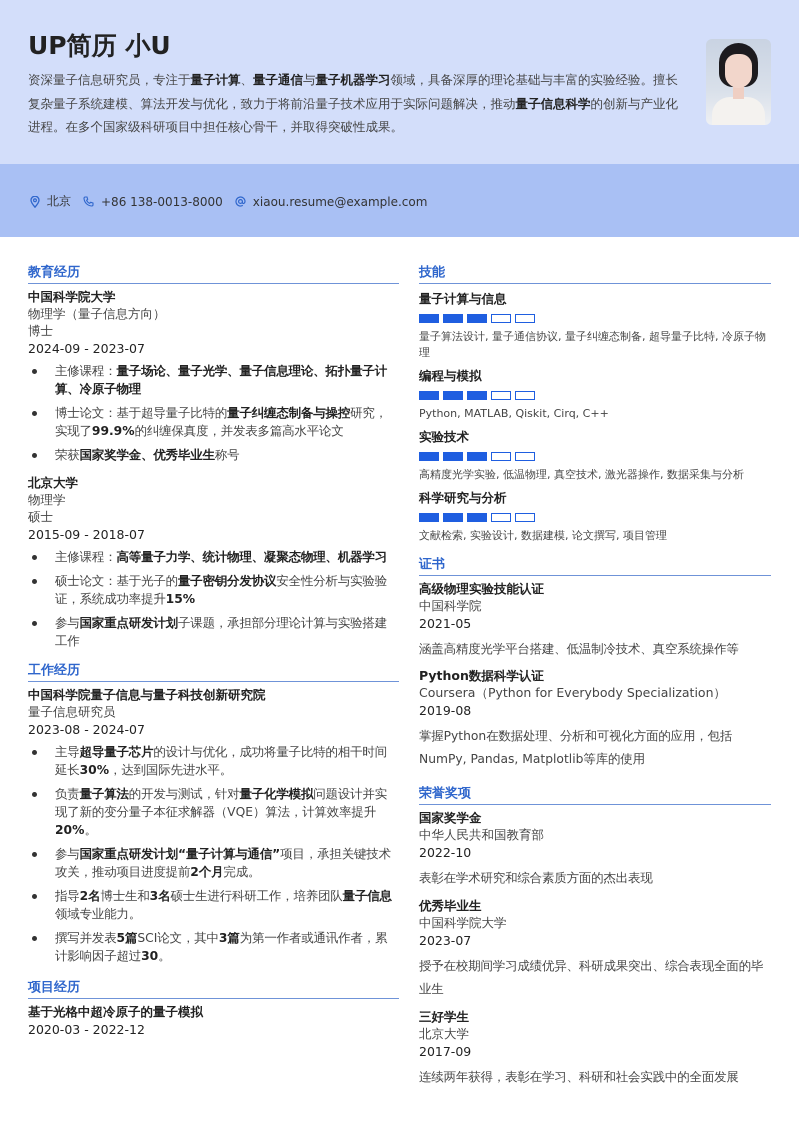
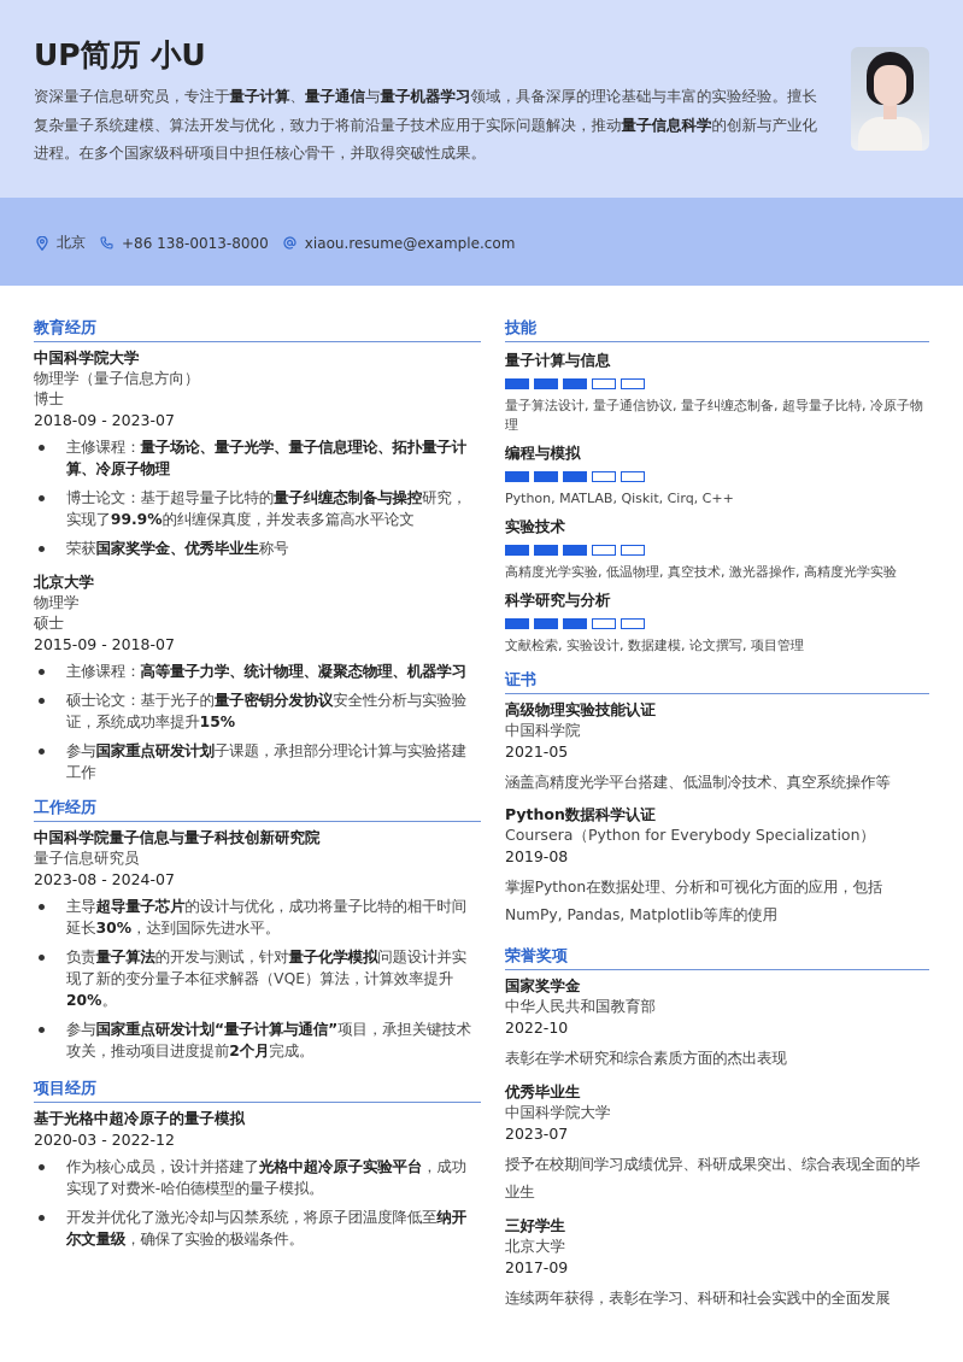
  UP简历 小U
  资深量子信息研究员，专注于量子计算、量子通信与量子机器学习领域，具备深厚的理论基础与丰富的实验经验。擅长复杂量子系统建模、算法开发与优化，致力于将前沿量子技术应用于实际问题解决，推动量子信息科学的创新与产业化进程。在多个国家级科研项目中担任核心骨干，并取得突破性成果。
  北京
  +86 138-0013-8000
  xiaou.resume@example.com
  教育经历
  中国科学院大学
  物理学（量子信息方向）
  博士
- 2024-09 - 2023-07
+ 2018-09 - 2023-07
  主修课程：量子场论、量子光学、量子信息理论、拓扑量子计算、冷原子物理
  博士论文：基于超导量子比特的量子纠缠态制备与操控研究，实现了99.9%的纠缠保真度，并发表多篇高水平论文
  荣获国家奖学金、优秀毕业生称号
  北京大学
  物理学
  硕士
  2015-09 - 2018-07
  主修课程：高等量子力学、统计物理、凝聚态物理、机器学习
  硕士论文：基于光子的量子密钥分发协议安全性分析与实验验证，系统成功率提升15%
  参与国家重点研发计划子课题，承担部分理论计算与实验搭建工作
  工作经历
  中国科学院量子信息与量子科技创新研究院
  量子信息研究员
  2023-08 - 2024-07
  主导超导量子芯片的设计与优化，成功将量子比特的相干时间延长30%，达到国际先进水平。
  负责量子算法的开发与测试，针对量子化学模拟问题设计并实现了新的变分量子本征求解器（VQE）算法，计算效率提升20%。
  参与国家重点研发计划“量子计算与通信”项目，承担关键技术攻关，推动项目进度提前2个月完成。
- 指导2名博士生和3名硕士生进行科研工作，培养团队量子信息领域专业能力。
- 撰写并发表5篇SCI论文，其中3篇为第一作者或通讯作者，累计影响因子超过30。
  项目经历
  基于光格中超冷原子的量子模拟
  2020-03 - 2022-12
+ 作为核心成员，设计并搭建了光格中超冷原子实验平台，成功实现了对费米-哈伯德模型的量子模拟。
+ 开发并优化了激光冷却与囚禁系统，将原子团温度降低至纳开尔文量级，确保了实验的极端条件。
  技能
  量子计算与信息
  量子算法设计, 量子通信协议, 量子纠缠态制备, 超导量子比特, 冷原子物理
  编程与模拟
  Python, MATLAB, Qiskit, Cirq, C++
  实验技术
- 高精度光学实验, 低温物理, 真空技术, 激光器操作, 数据采集与分析
+ 高精度光学实验, 低温物理, 真空技术, 激光器操作, 高精度光学实验
  科学研究与分析
  文献检索, 实验设计, 数据建模, 论文撰写, 项目管理
  证书
  高级物理实验技能认证
  中国科学院
  2021-05
  涵盖高精度光学平台搭建、低温制冷技术、真空系统操作等
  Python数据科学认证
  Coursera（Python for Everybody Specialization）
  2019-08
  掌握Python在数据处理、分析和可视化方面的应用，包括NumPy, Pandas, Matplotlib等库的使用
  荣誉奖项
  国家奖学金
  中华人民共和国教育部
  2022-10
  表彰在学术研究和综合素质方面的杰出表现
  优秀毕业生
  中国科学院大学
  2023-07
  授予在校期间学习成绩优异、科研成果突出、综合表现全面的毕业生
  三好学生
  北京大学
  2017-09
  连续两年获得，表彰在学习、科研和社会实践中的全面发展
